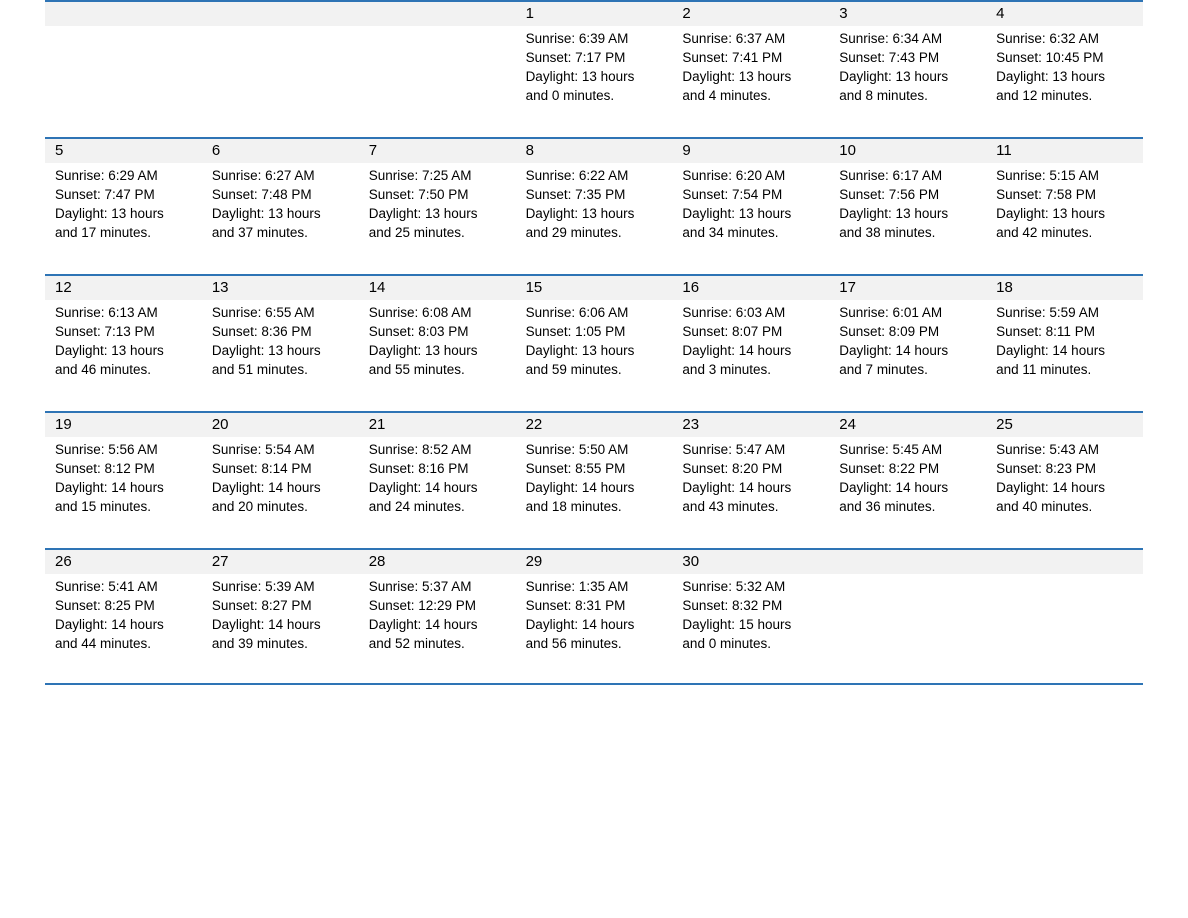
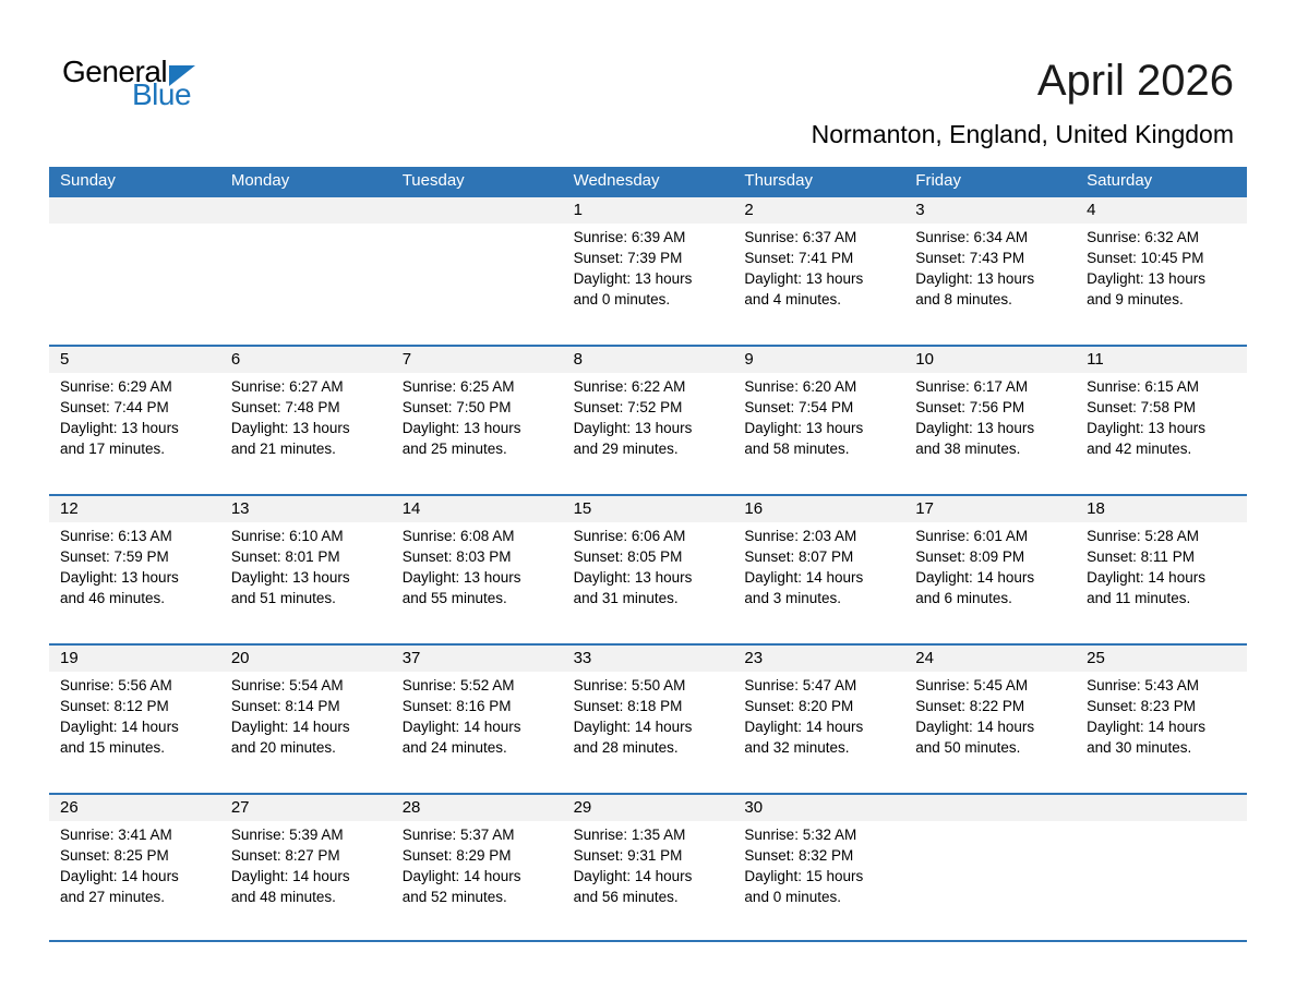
+ General
+ Blue
+ April 2026
+ Normanton, England, United Kingdom
+ Sunday
+ Monday
+ Tuesday
+ Wednesday
+ Thursday
+ Friday
+ Saturday
  1
  Sunrise: 6:39 AM
- Sunset: 7:17 PM
+ Sunset: 7:39 PM
  Daylight: 13 hours
  and 0 minutes.
  2
  Sunrise: 6:37 AM
  Sunset: 7:41 PM
  Daylight: 13 hours
  and 4 minutes.
  3
  Sunrise: 6:34 AM
  Sunset: 7:43 PM
  Daylight: 13 hours
  and 8 minutes.
  4
  Sunrise: 6:32 AM
  Sunset: 10:45 PM
  Daylight: 13 hours
- and 12 minutes.
+ and 9 minutes.
  5
  Sunrise: 6:29 AM
- Sunset: 7:47 PM
+ Sunset: 7:44 PM
  Daylight: 13 hours
  and 17 minutes.
  6
  Sunrise: 6:27 AM
  Sunset: 7:48 PM
  Daylight: 13 hours
- and 37 minutes.
+ and 21 minutes.
  7
- Sunrise: 7:25 AM
+ Sunrise: 6:25 AM
  Sunset: 7:50 PM
  Daylight: 13 hours
  and 25 minutes.
  8
  Sunrise: 6:22 AM
- Sunset: 7:35 PM
+ Sunset: 7:52 PM
  Daylight: 13 hours
  and 29 minutes.
  9
  Sunrise: 6:20 AM
  Sunset: 7:54 PM
  Daylight: 13 hours
- and 34 minutes.
+ and 58 minutes.
  10
  Sunrise: 6:17 AM
  Sunset: 7:56 PM
  Daylight: 13 hours
  and 38 minutes.
  11
- Sunrise: 5:15 AM
+ Sunrise: 6:15 AM
  Sunset: 7:58 PM
  Daylight: 13 hours
  and 42 minutes.
  12
  Sunrise: 6:13 AM
- Sunset: 7:13 PM
+ Sunset: 7:59 PM
  Daylight: 13 hours
  and 46 minutes.
  13
- Sunrise: 6:55 AM
+ Sunrise: 6:10 AM
- Sunset: 8:36 PM
+ Sunset: 8:01 PM
  Daylight: 13 hours
  and 51 minutes.
  14
  Sunrise: 6:08 AM
  Sunset: 8:03 PM
  Daylight: 13 hours
  and 55 minutes.
  15
  Sunrise: 6:06 AM
- Sunset: 1:05 PM
+ Sunset: 8:05 PM
  Daylight: 13 hours
- and 59 minutes.
+ and 31 minutes.
  16
- Sunrise: 6:03 AM
+ Sunrise: 2:03 AM
  Sunset: 8:07 PM
  Daylight: 14 hours
  and 3 minutes.
  17
  Sunrise: 6:01 AM
  Sunset: 8:09 PM
  Daylight: 14 hours
- and 7 minutes.
+ and 6 minutes.
  18
- Sunrise: 5:59 AM
+ Sunrise: 5:28 AM
  Sunset: 8:11 PM
  Daylight: 14 hours
  and 11 minutes.
  19
  Sunrise: 5:56 AM
  Sunset: 8:12 PM
  Daylight: 14 hours
  and 15 minutes.
  20
  Sunrise: 5:54 AM
  Sunset: 8:14 PM
  Daylight: 14 hours
  and 20 minutes.
- 21
+ 37
- Sunrise: 8:52 AM
+ Sunrise: 5:52 AM
  Sunset: 8:16 PM
  Daylight: 14 hours
  and 24 minutes.
- 22
+ 33
  Sunrise: 5:50 AM
- Sunset: 8:55 PM
+ Sunset: 8:18 PM
  Daylight: 14 hours
- and 18 minutes.
+ and 28 minutes.
  23
  Sunrise: 5:47 AM
  Sunset: 8:20 PM
  Daylight: 14 hours
- and 43 minutes.
+ and 32 minutes.
  24
  Sunrise: 5:45 AM
  Sunset: 8:22 PM
  Daylight: 14 hours
- and 36 minutes.
+ and 50 minutes.
  25
  Sunrise: 5:43 AM
  Sunset: 8:23 PM
  Daylight: 14 hours
- and 40 minutes.
+ and 30 minutes.
  26
- Sunrise: 5:41 AM
+ Sunrise: 3:41 AM
  Sunset: 8:25 PM
  Daylight: 14 hours
- and 44 minutes.
+ and 27 minutes.
  27
  Sunrise: 5:39 AM
  Sunset: 8:27 PM
  Daylight: 14 hours
- and 39 minutes.
+ and 48 minutes.
  28
  Sunrise: 5:37 AM
- Sunset: 12:29 PM
+ Sunset: 8:29 PM
  Daylight: 14 hours
  and 52 minutes.
  29
  Sunrise: 1:35 AM
- Sunset: 8:31 PM
+ Sunset: 9:31 PM
  Daylight: 14 hours
  and 56 minutes.
  30
  Sunrise: 5:32 AM
  Sunset: 8:32 PM
  Daylight: 15 hours
  and 0 minutes.
